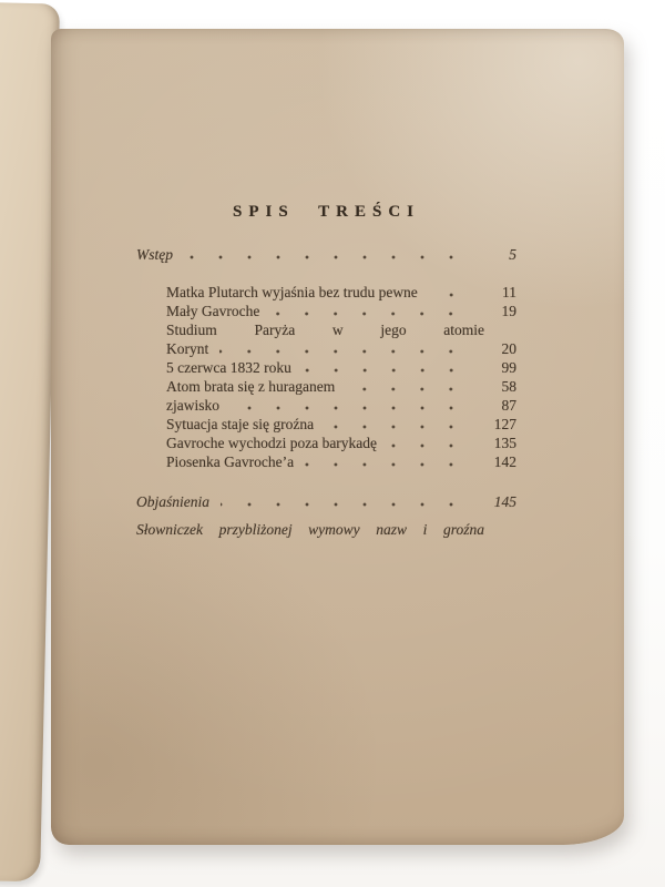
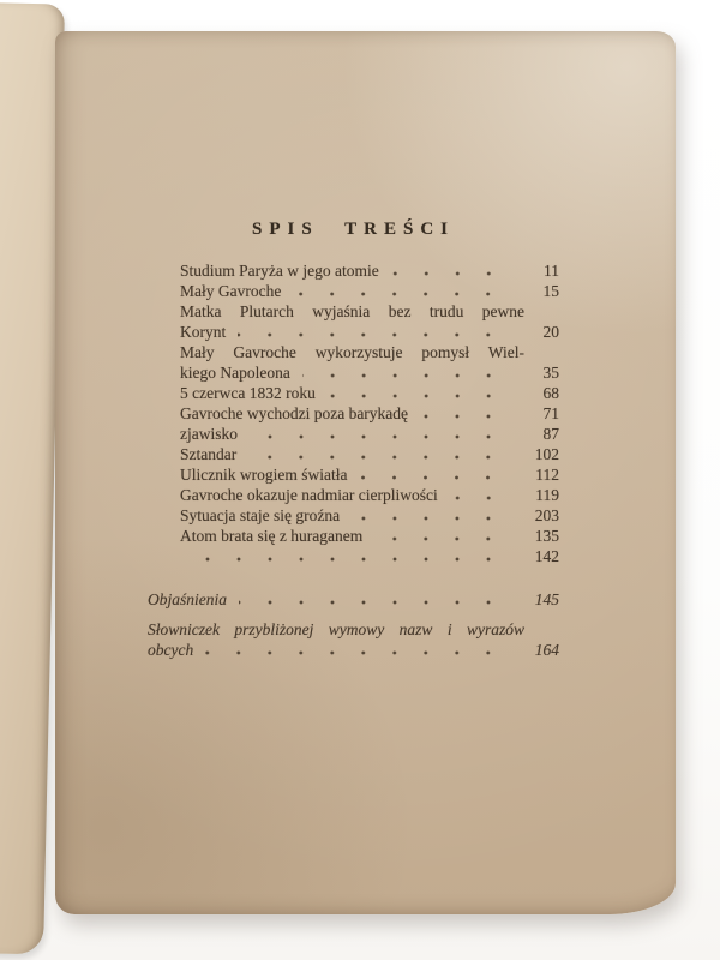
  SPIS TREŚCI
- Wstęp
- 5
- Matka Plutarch wyjaśnia bez trudu pewne
+ Studium Paryża w jego atomie
  11
  Mały Gavroche
- 19
+ 15
- Studium Paryża w jego atomie
+ Matka Plutarch wyjaśnia bez trudu pewne
  Korynt
  20
+ Mały Gavroche wykorzystuje pomysł Wiel-
+ kiego Napoleona
+ 35
  5 czerwca 1832 roku
- 99
+ 68
- Atom brata się z huraganem
+ Gavroche wychodzi poza barykadę
- 58
+ 71
  zjawisko
  87
+ Sztandar
+ 102
+ Ulicznik wrogiem światła
+ 112
+ Gavroche okazuje nadmiar cierpliwości
+ 119
  Sytuacja staje się groźna
- 127
+ 203
- Gavroche wychodzi poza barykadę
+ Atom brata się z huraganem
  135
- Piosenka Gavroche’a
  142
  Objaśnienia
  145
- Słowniczek przybliżonej wymowy nazw i groźna
+ Słowniczek przybliżonej wymowy nazw i wyrazów
+ obcych
+ 164
